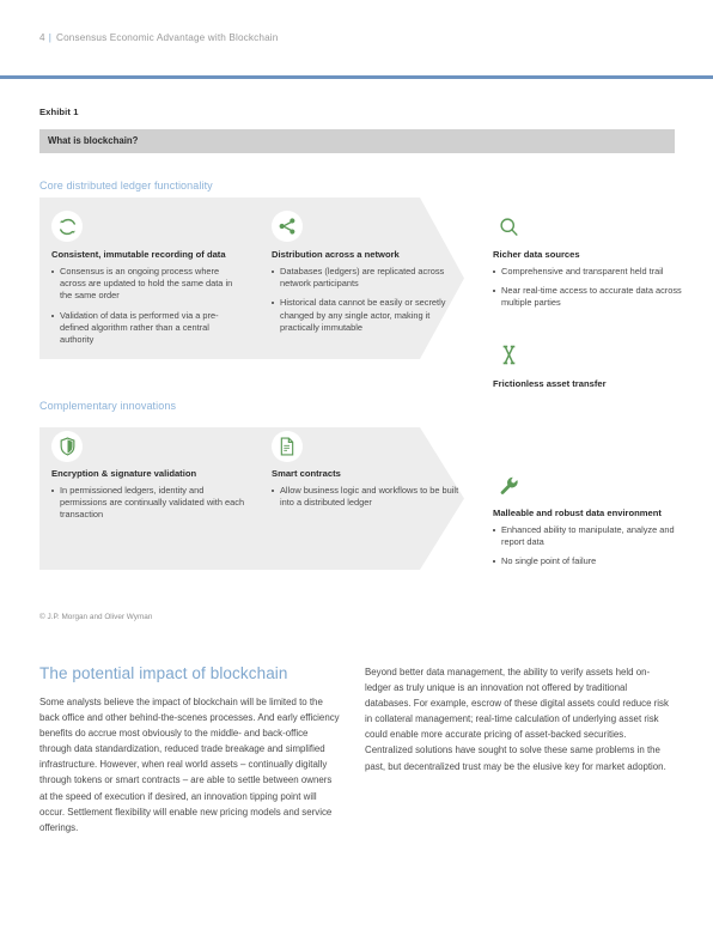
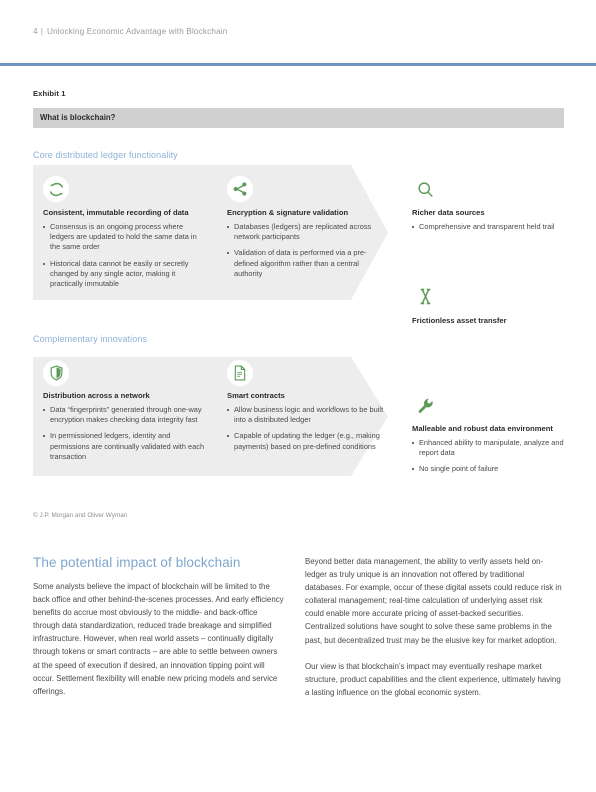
- 4 | Consensus Economic Advantage with Blockchain
+ 4 | Unlocking Economic Advantage with Blockchain
  Exhibit 1
  What is blockchain?
  Core distributed ledger functionality
  Complementary innovations
  Consistent, immutable recording of data
- Consensus is an ongoing process where across are updated to hold the same data in the same order
+ Consensus is an ongoing process where ledgers are updated to hold the same data in the same order
- Validation of data is performed via a pre-defined algorithm rather than a central authority
+ Historical data cannot be easily or secretly changed by any single actor, making it practically immutable
- Distribution across a network
+ Encryption & signature validation
  Databases (ledgers) are replicated across network participants
- Historical data cannot be easily or secretly changed by any single actor, making it practically immutable
+ Validation of data is performed via a pre-defined algorithm rather than a central authority
  Richer data sources
  Comprehensive and transparent held trail
- Near real-time access to accurate data across multiple parties
  Frictionless asset transfer
- Encryption & signature validation
+ Distribution across a network
+ Data “fingerprints” generated through one-way encryption makes checking data integrity fast
  In permissioned ledgers, identity and permissions are continually validated with each transaction
  Smart contracts
  Allow business logic and workflows to be built into a distributed ledger
+ Capable of updating the ledger (e.g., making payments) based on pre-defined conditions
  Malleable and robust data environment
  Enhanced ability to manipulate, analyze and report data
  No single point of failure
  The potential impact of blockchain
  Some analysts believe the impact of blockchain will be limited to the back office and other behind-the-scenes processes. And early efficiency benefits do accrue most obviously to the middle- and back-office through data standardization, reduced trade breakage and simplified infrastructure. However, when real world assets – continually digitally through tokens or smart contracts – are able to settle between owners at the speed of execution if desired, an innovation tipping point will occur. Settlement flexibility will enable new pricing models and service offerings.
- Beyond better data management, the ability to verify assets held on-ledger as truly unique is an innovation not offered by traditional databases. For example, escrow of these digital assets could reduce risk in collateral management; real-time calculation of underlying asset risk could enable more accurate pricing of asset-backed securities. Centralized solutions have sought to solve these same problems in the past, but decentralized trust may be the elusive key for market adoption.
+ Beyond better data management, the ability to verify assets held on-ledger as truly unique is an innovation not offered by traditional databases. For example, occur of these digital assets could reduce risk in collateral management; real-time calculation of underlying asset risk could enable more accurate pricing of asset-backed securities. Centralized solutions have sought to solve these same problems in the past, but decentralized trust may be the elusive key for market adoption.
+ Our view is that blockchain’s impact may eventually reshape market structure, product capabilities and the client experience, ultimately having a lasting influence on the global economic system.
